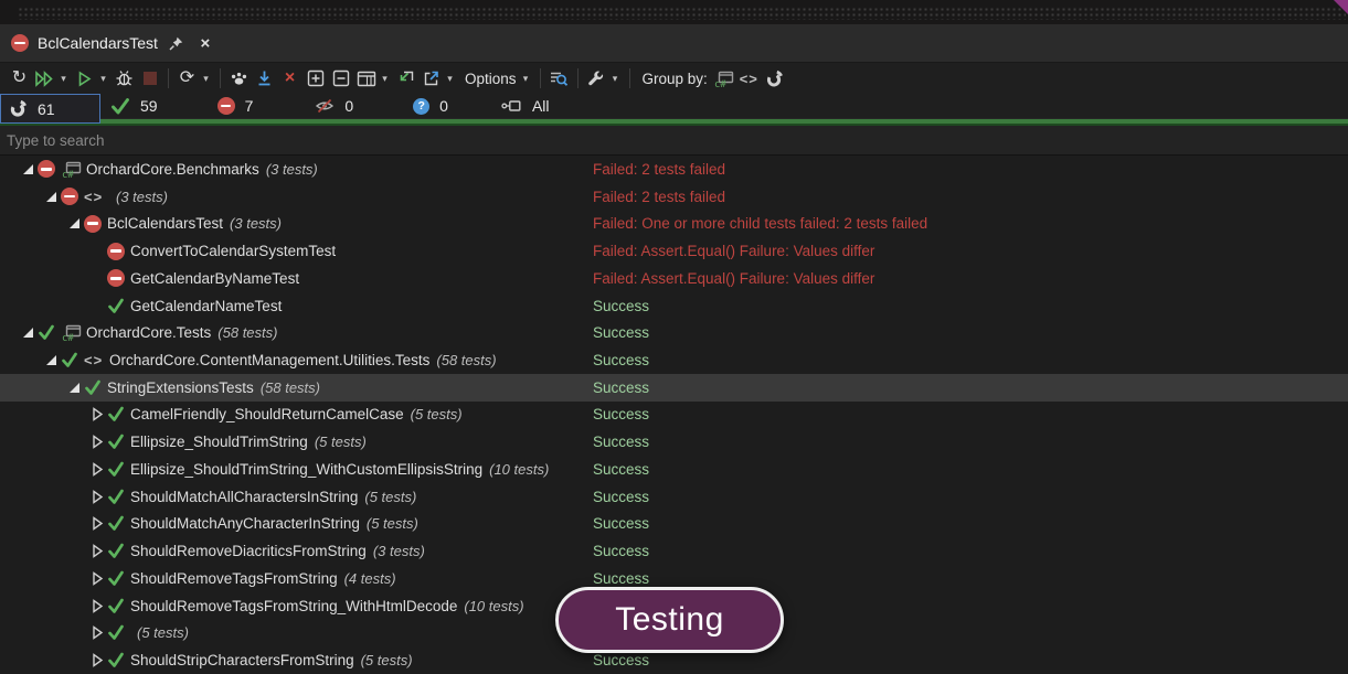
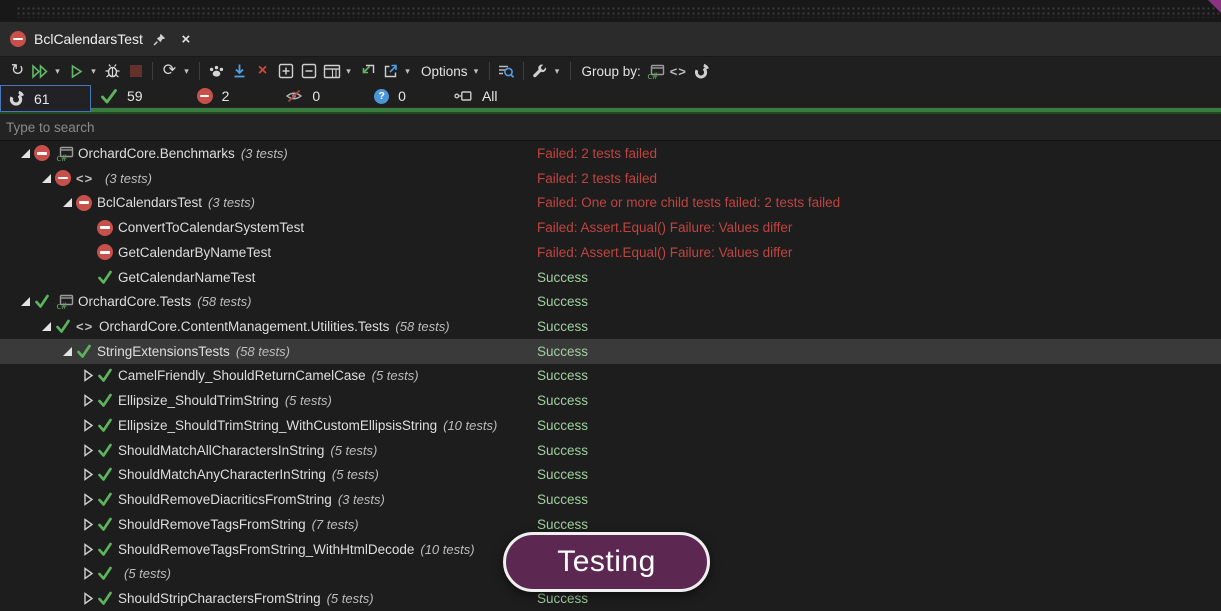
  BclCalendarsTest
  ×
  ↻
  ▾
  ▾
  ⟳
  ▾
  ×
  ▾
  ▾
  Options
  ▾
  ▾
  Group by:
  c#
  <>
  61
  59
- 7
+ 2
  0
  ?
  0
  All
  Type to search
  c#
  OrchardCore.Benchmarks
  (3 tests)
  Failed: 2 tests failed
  <>
  (3 tests)
  Failed: 2 tests failed
  BclCalendarsTest
  (3 tests)
  Failed: One or more child tests failed: 2 tests failed
  ConvertToCalendarSystemTest
  Failed: Assert.Equal() Failure: Values differ
  GetCalendarByNameTest
  Failed: Assert.Equal() Failure: Values differ
  GetCalendarNameTest
  Success
  c#
  OrchardCore.Tests
  (58 tests)
  Success
  <>
  OrchardCore.ContentManagement.Utilities.Tests
  (58 tests)
  Success
  StringExtensionsTests
  (58 tests)
  Success
  CamelFriendly_ShouldReturnCamelCase
  (5 tests)
  Success
  Ellipsize_ShouldTrimString
  (5 tests)
  Success
  Ellipsize_ShouldTrimString_WithCustomEllipsisString
  (10 tests)
  Success
  ShouldMatchAllCharactersInString
  (5 tests)
  Success
  ShouldMatchAnyCharacterInString
  (5 tests)
  Success
  ShouldRemoveDiacriticsFromString
  (3 tests)
  Success
  ShouldRemoveTagsFromString
- (4 tests)
+ (7 tests)
  Success
  ShouldRemoveTagsFromString_WithHtmlDecode
  (10 tests)
  (5 tests)
  ShouldStripCharactersFromString
  (5 tests)
  Success
  Testing
